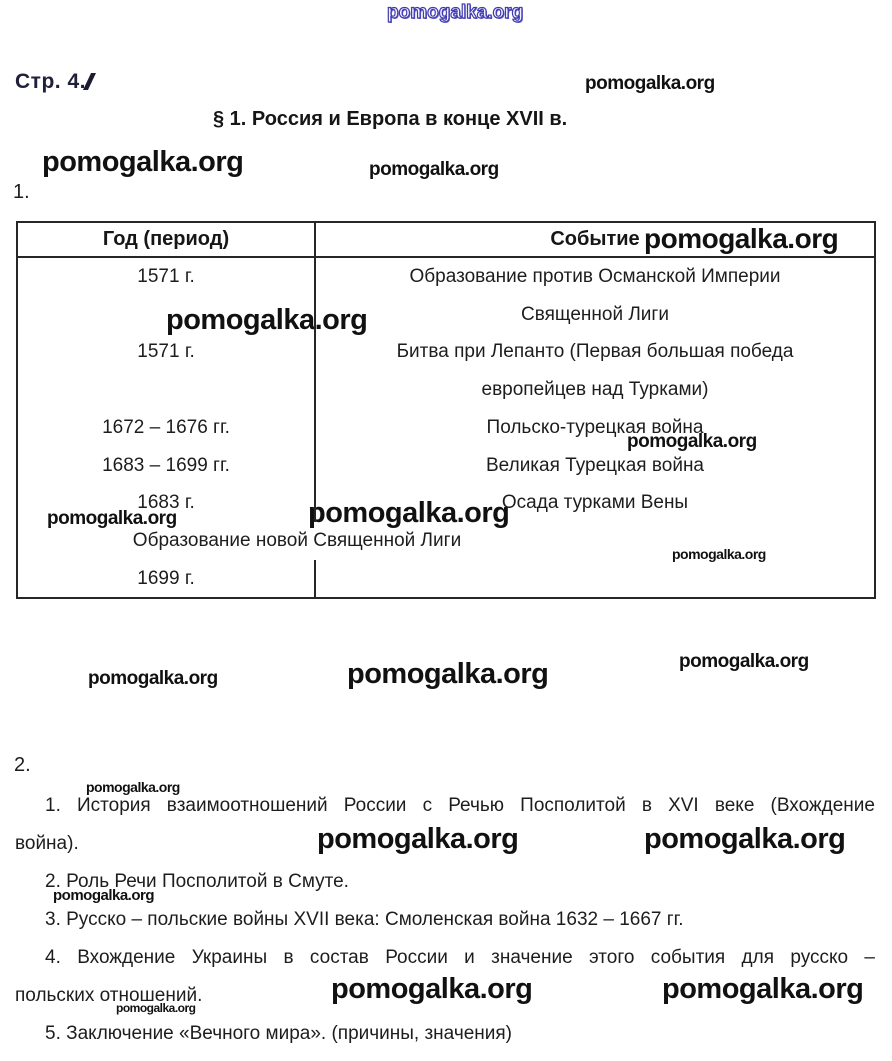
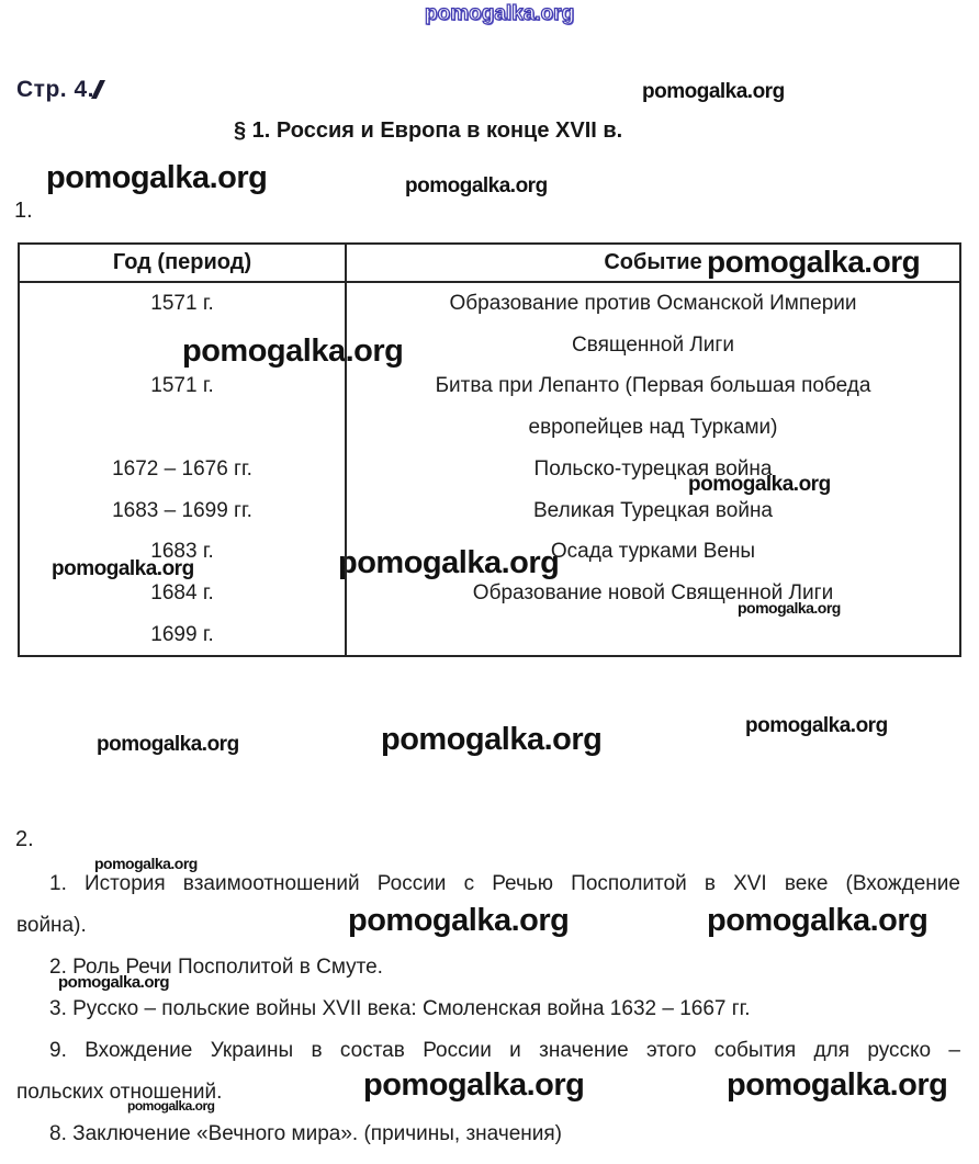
  pomogalka.org
  pomogalka.org
  pomogalka.org
  pomogalka.org
  pomogalka.org
  pomogalka.org
  pomogalka.org
  pomogalka.org
  pomogalka.org
  pomogalka.org
  pomogalka.org
  pomogalka.org
  pomogalka.org
  pomogalka.org
  pomogalka.org
  pomogalka.org
  pomogalka.org
  pomogalka.org
  pomogalka.org
  pomogalka.org
  Стр. 4.
  § 1. Россия и Европа в конце XVII в.
  1.
  Год (период)
  Событие
  1571 г.
  Образование против Османской Империи
  Священной Лиги
  1571 г.
  Битва при Лепанто (Первая большая победа
  европейцев над Турками)
  1672 – 1676 гг.
  Польско-турецкая война
  1683 – 1699 гг.
  Великая Турецкая война
  1683 г.
  Осада турками Вены
+ 1684 г.
  Образование новой Священной Лиги
  1699 г.
  2.
  1. История взаимоотношений России с Речью Посполитой в XVI веке (Вхождение
  война).
  2. Роль Речи Посполитой в Смуте.
  3. Русско – польские войны XVII века: Смоленская война 1632 – 1667 гг.
- 4. Вхождение Украины в состав России и значение этого события для русско –
+ 9. Вхождение Украины в состав России и значение этого события для русско –
  польских отношений.
- 5. Заключение «Вечного мира». (причины, значения)
+ 8. Заключение «Вечного мира». (причины, значения)
